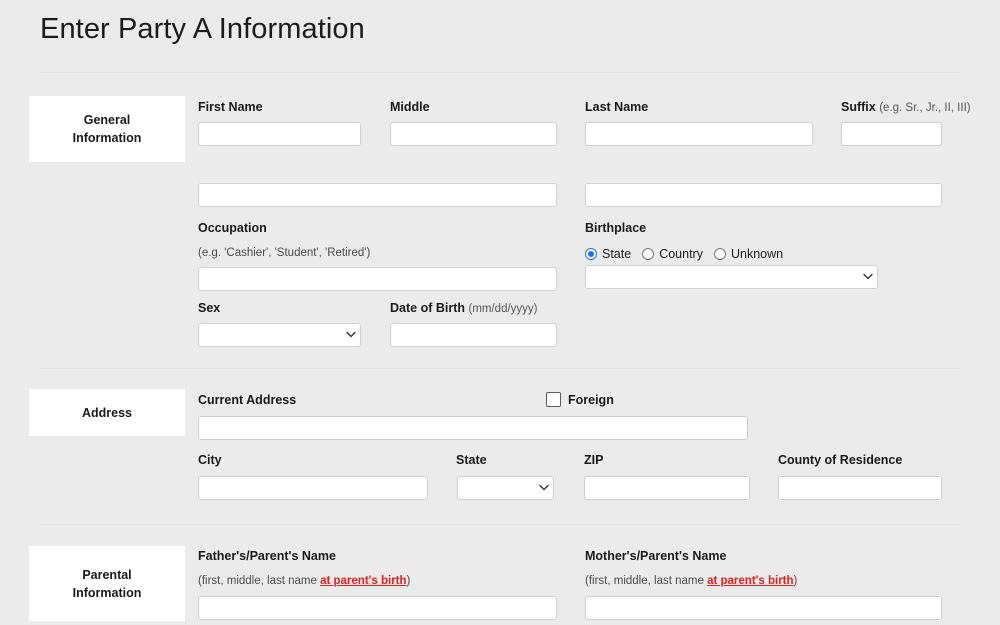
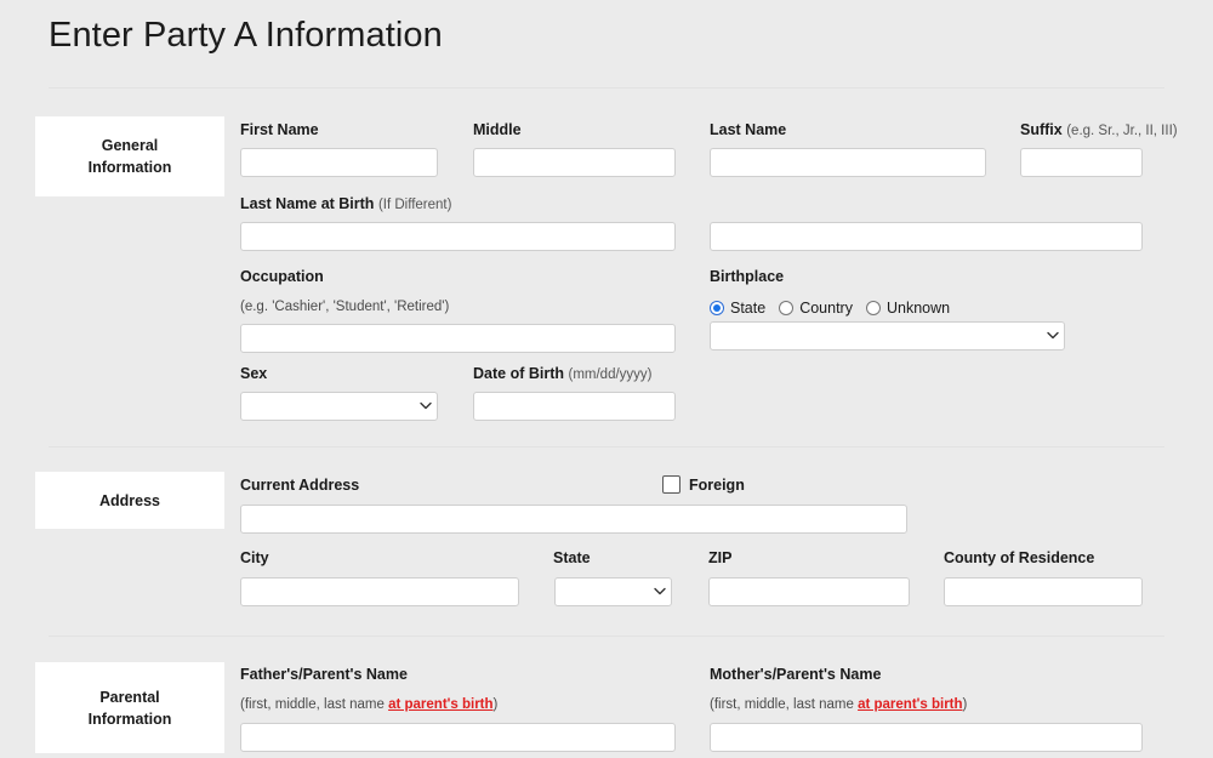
  Enter Party A Information
  General
  Information
  First Name
  Middle
  Last Name
  Suffix (e.g. Sr., Jr., II, III)
+ Last Name at Birth (If Different)
  Occupation
  (e.g. 'Cashier', 'Student', 'Retired')
  Birthplace
  State
  Country
  Unknown
  Sex
  Date of Birth (mm/dd/yyyy)
  Address
  Current Address
  Foreign
  City
  State
  ZIP
  County of Residence
  Parental
  Information
  Father's/Parent's Name
  (first, middle, last name at parent's birth)
  Mother's/Parent's Name
  (first, middle, last name at parent's birth)
